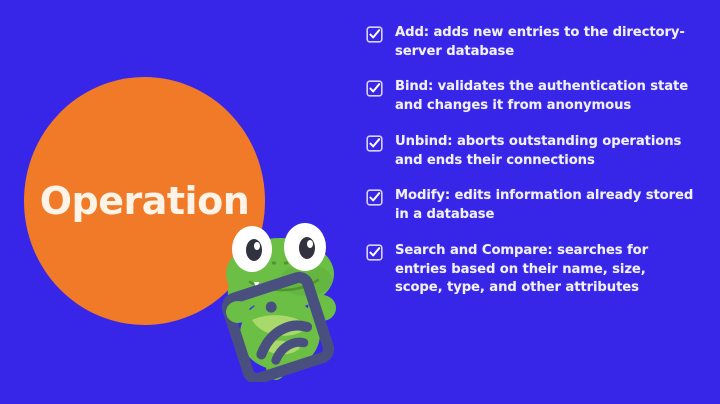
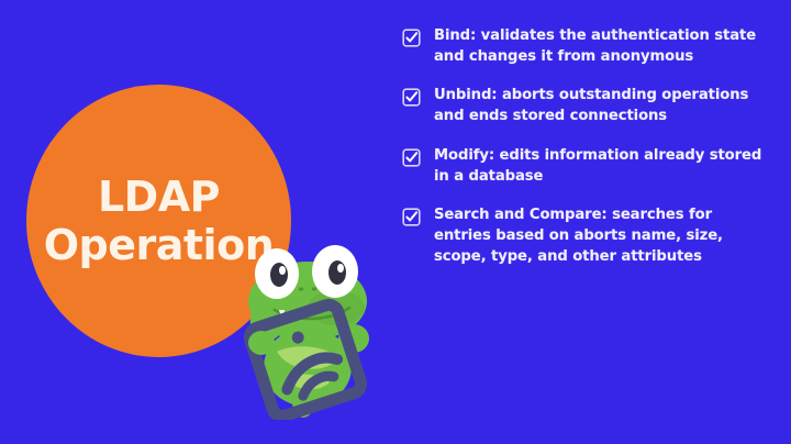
+ LDAP
  Operation
- Add: adds new entries to the directory-server database
  Bind: validates the authentication state and changes it from anonymous
- Unbind: aborts outstanding operations and ends their connections
+ Unbind: aborts outstanding operations and ends stored connections
  Modify: edits information already stored in a database
- Search and Compare: searches for entries based on their name, size, scope, type, and other attributes
+ Search and Compare: searches for entries based on aborts name, size, scope, type, and other attributes
